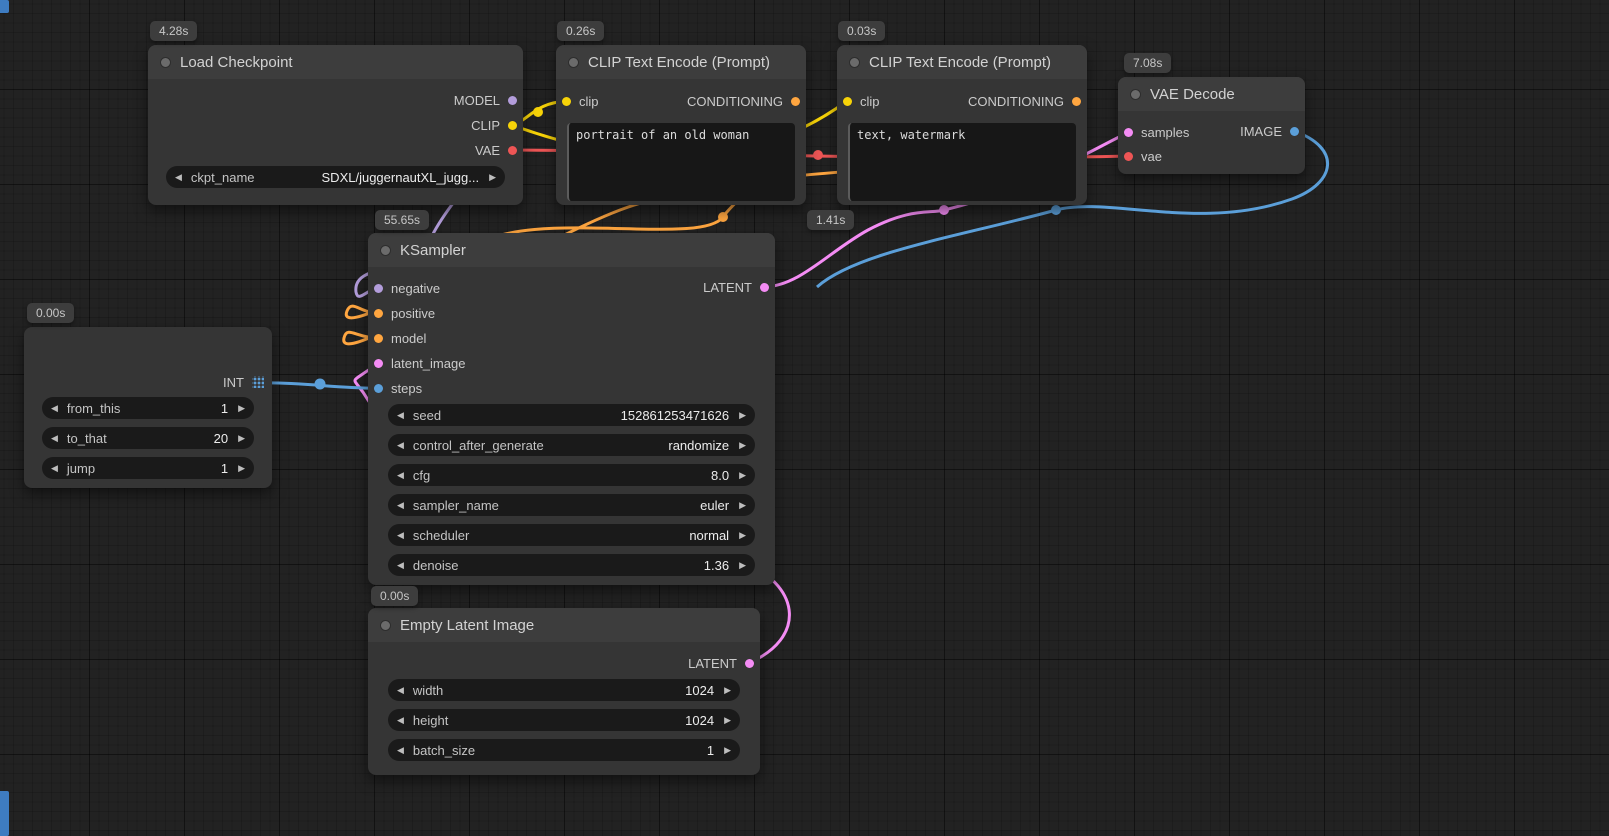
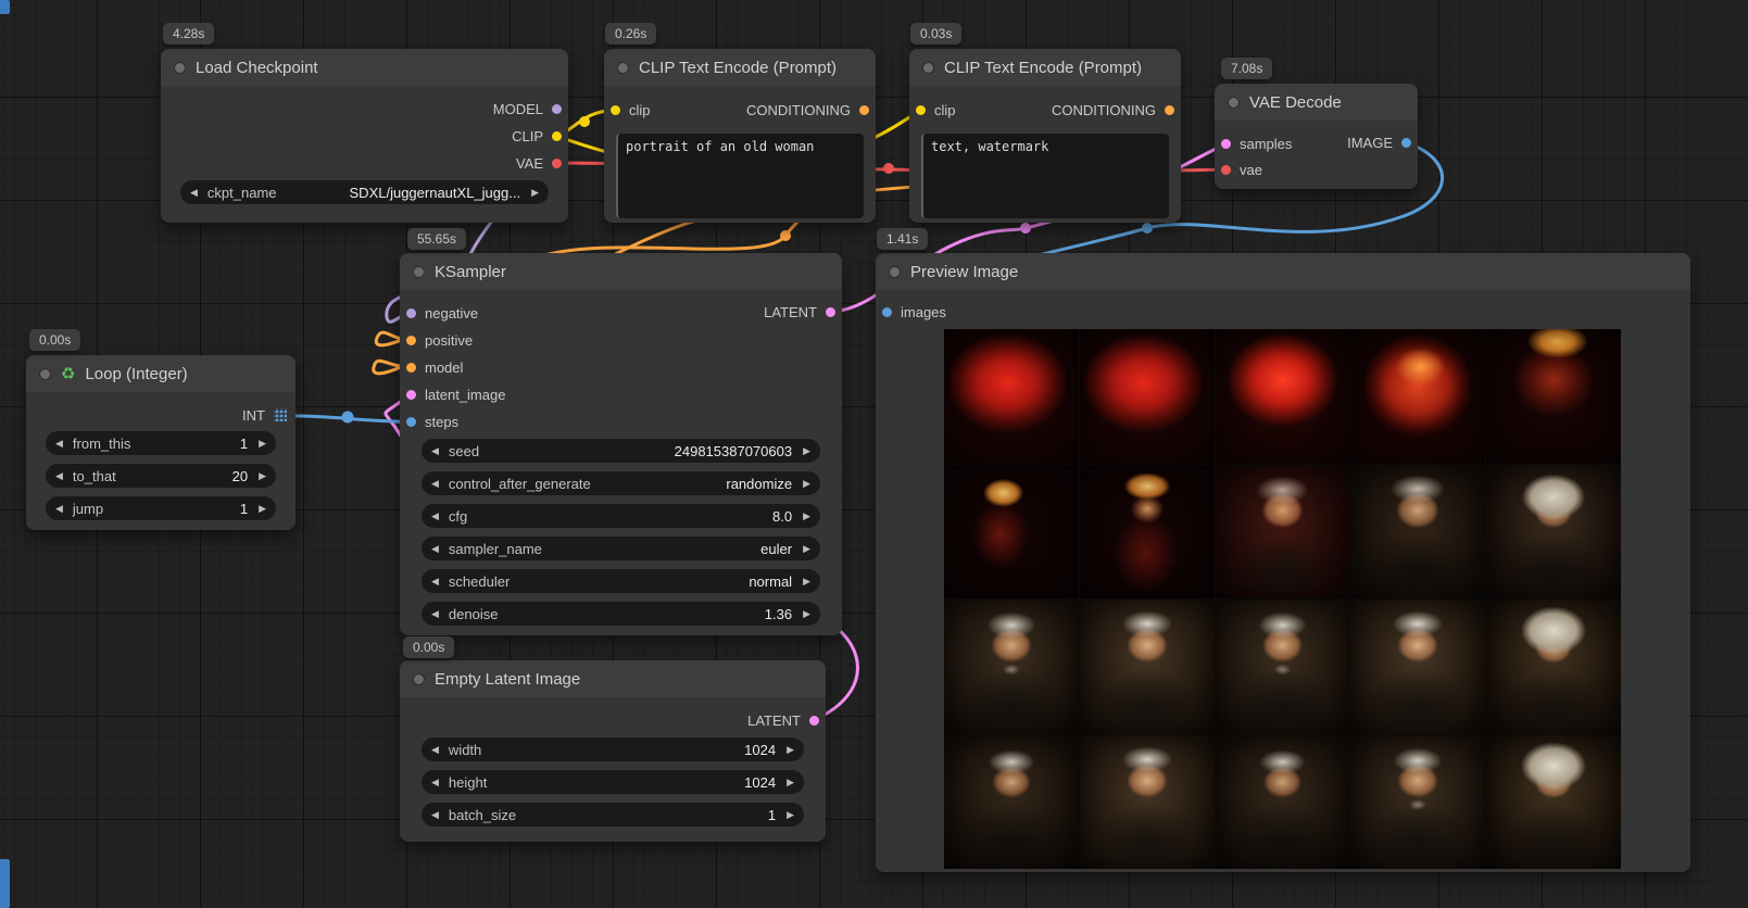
  4.28s
  0.26s
  0.03s
  7.08s
  55.65s
  0.00s
  0.00s
  1.41s
  Load Checkpoint
  MODEL
  CLIP
  VAE
  ◀
  ckpt_name
  SDXL/juggernautXL_jugg...
  ▶
  CLIP Text Encode (Prompt)
  clip
  CONDITIONING
  portrait of an old woman
  CLIP Text Encode (Prompt)
  clip
  CONDITIONING
  text, watermark
  VAE Decode
  samples
  vae
  IMAGE
  KSampler
  negative
  positive
  model
  latent_image
  steps
  LATENT
  ◀
  seed
- 152861253471626
+ 249815387070603
  ▶
  ◀
  control_after_generate
  randomize
  ▶
  ◀
  cfg
  8.0
  ▶
  ◀
  sampler_name
  euler
  ▶
  ◀
  scheduler
  normal
  ▶
  ◀
  denoise
  1.36
  ▶
+ ♻
+ Loop (Integer)
  INT
  ◀
  from_this
  1
  ▶
  ◀
  to_that
  20
  ▶
  ◀
  jump
  1
  ▶
  Empty Latent Image
  LATENT
  ◀
  width
  1024
  ▶
  ◀
  height
  1024
  ▶
  ◀
  batch_size
  1
  ▶
+ Preview Image
+ images
